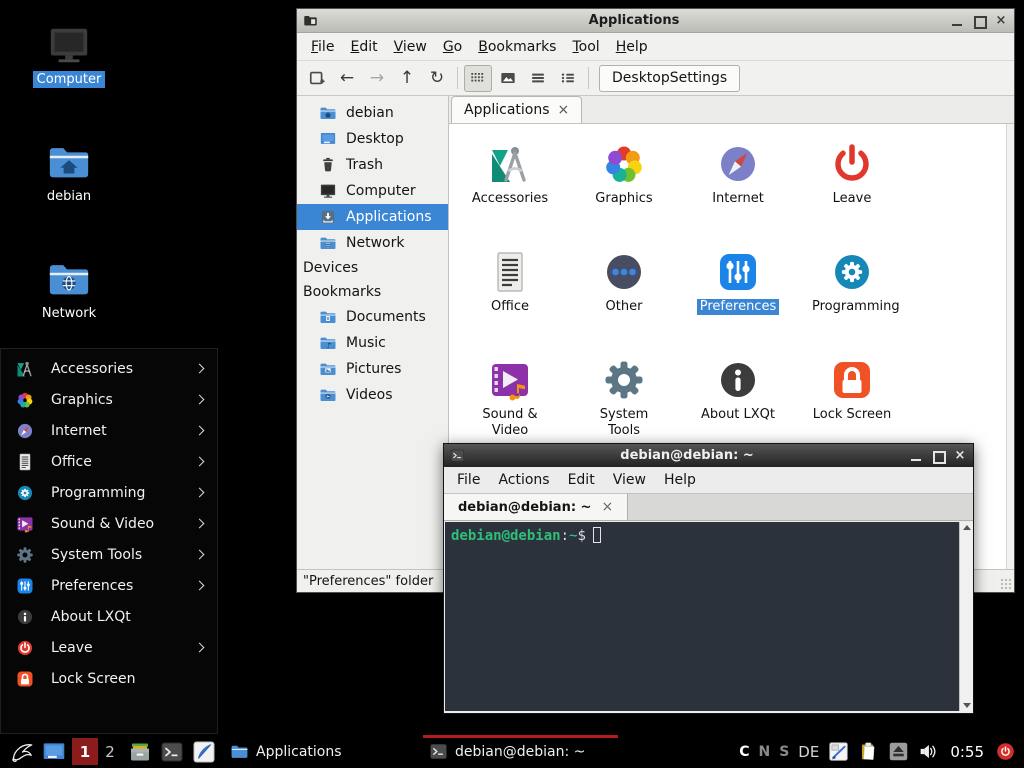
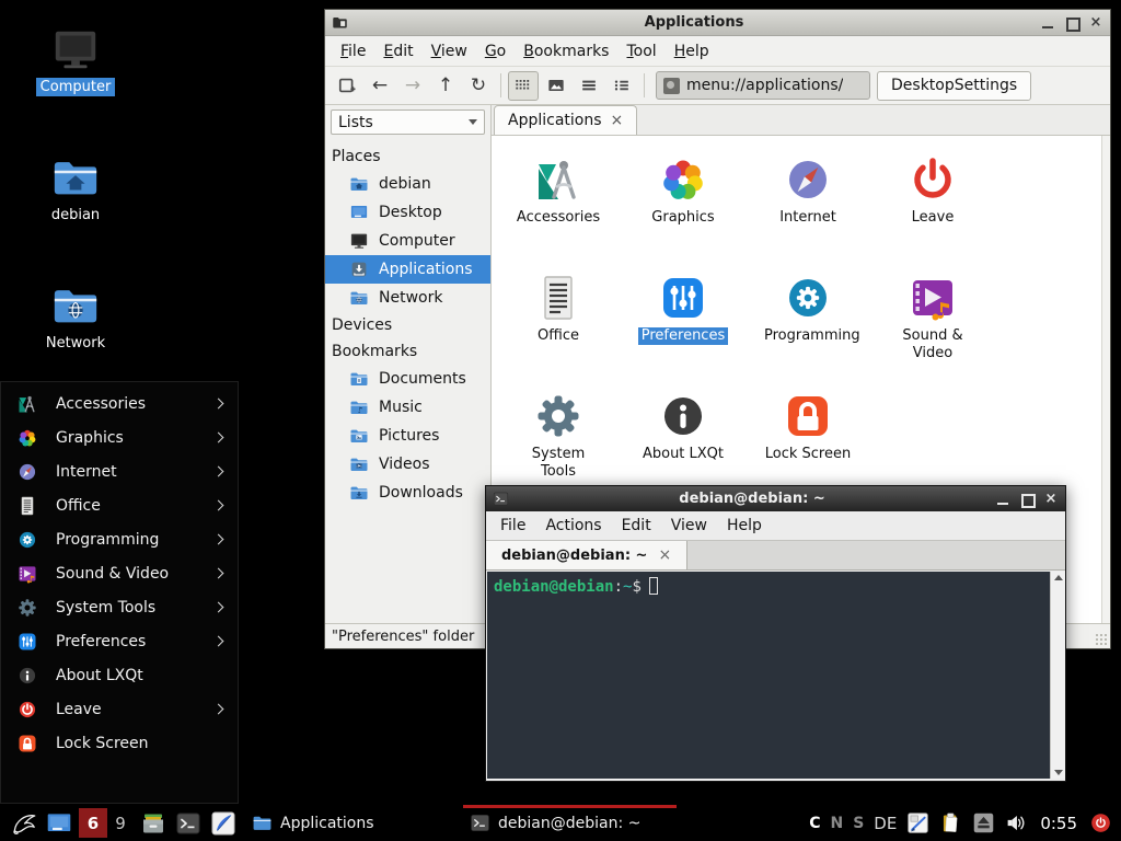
  Computer
  debian
  Network
  Accessories
  Graphics
  Internet
  Office
  Programming
  Sound & Video
  System Tools
  Preferences
  About LXQt
  Leave
  Lock Screen
  Applications
  ×
  File
  Edit
  View
  Go
  Bookmarks
  Tool
  Help
  ←
  →
  ↑
  ↻
+ menu://applications/
  DesktopSettings
+ Lists
+ Places
  debian
  Desktop
- Trash
  Computer
  Applications
  Network
  Devices
  Bookmarks
  Documents
  Music
  Pictures
  Videos
+ Downloads
  Applications
  ×
  Accessories
  Graphics
  Internet
  Leave
  Office
- Other
  Preferences
  Programming
  Sound & Video
  System Tools
  About LXQt
  Lock Screen
  "Preferences" folder
  debian@debian: ~
  ×
  File
  Actions
  Edit
  View
  Help
  debian@debian: ~
  ×
  debian@debian:~$
- 1
+ 6
- 2
+ 9
  Applications
  debian@debian: ~
  C
  N
  S
  DE
  0:55
